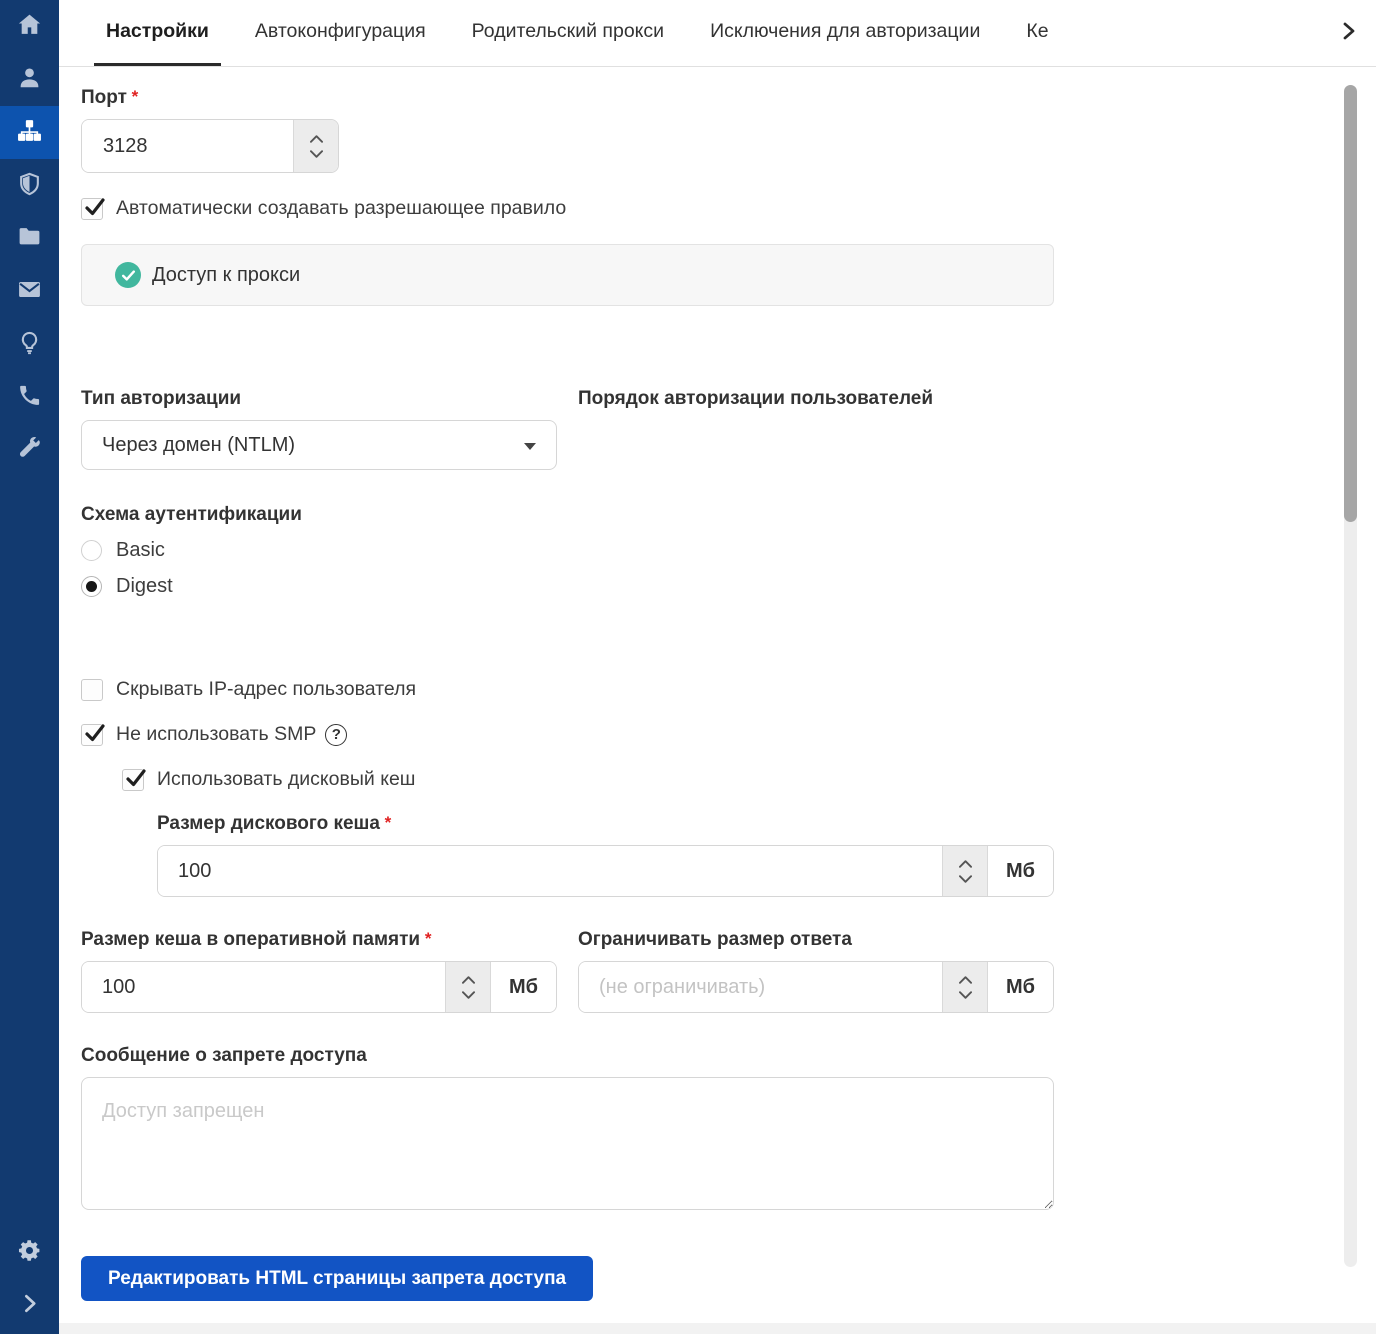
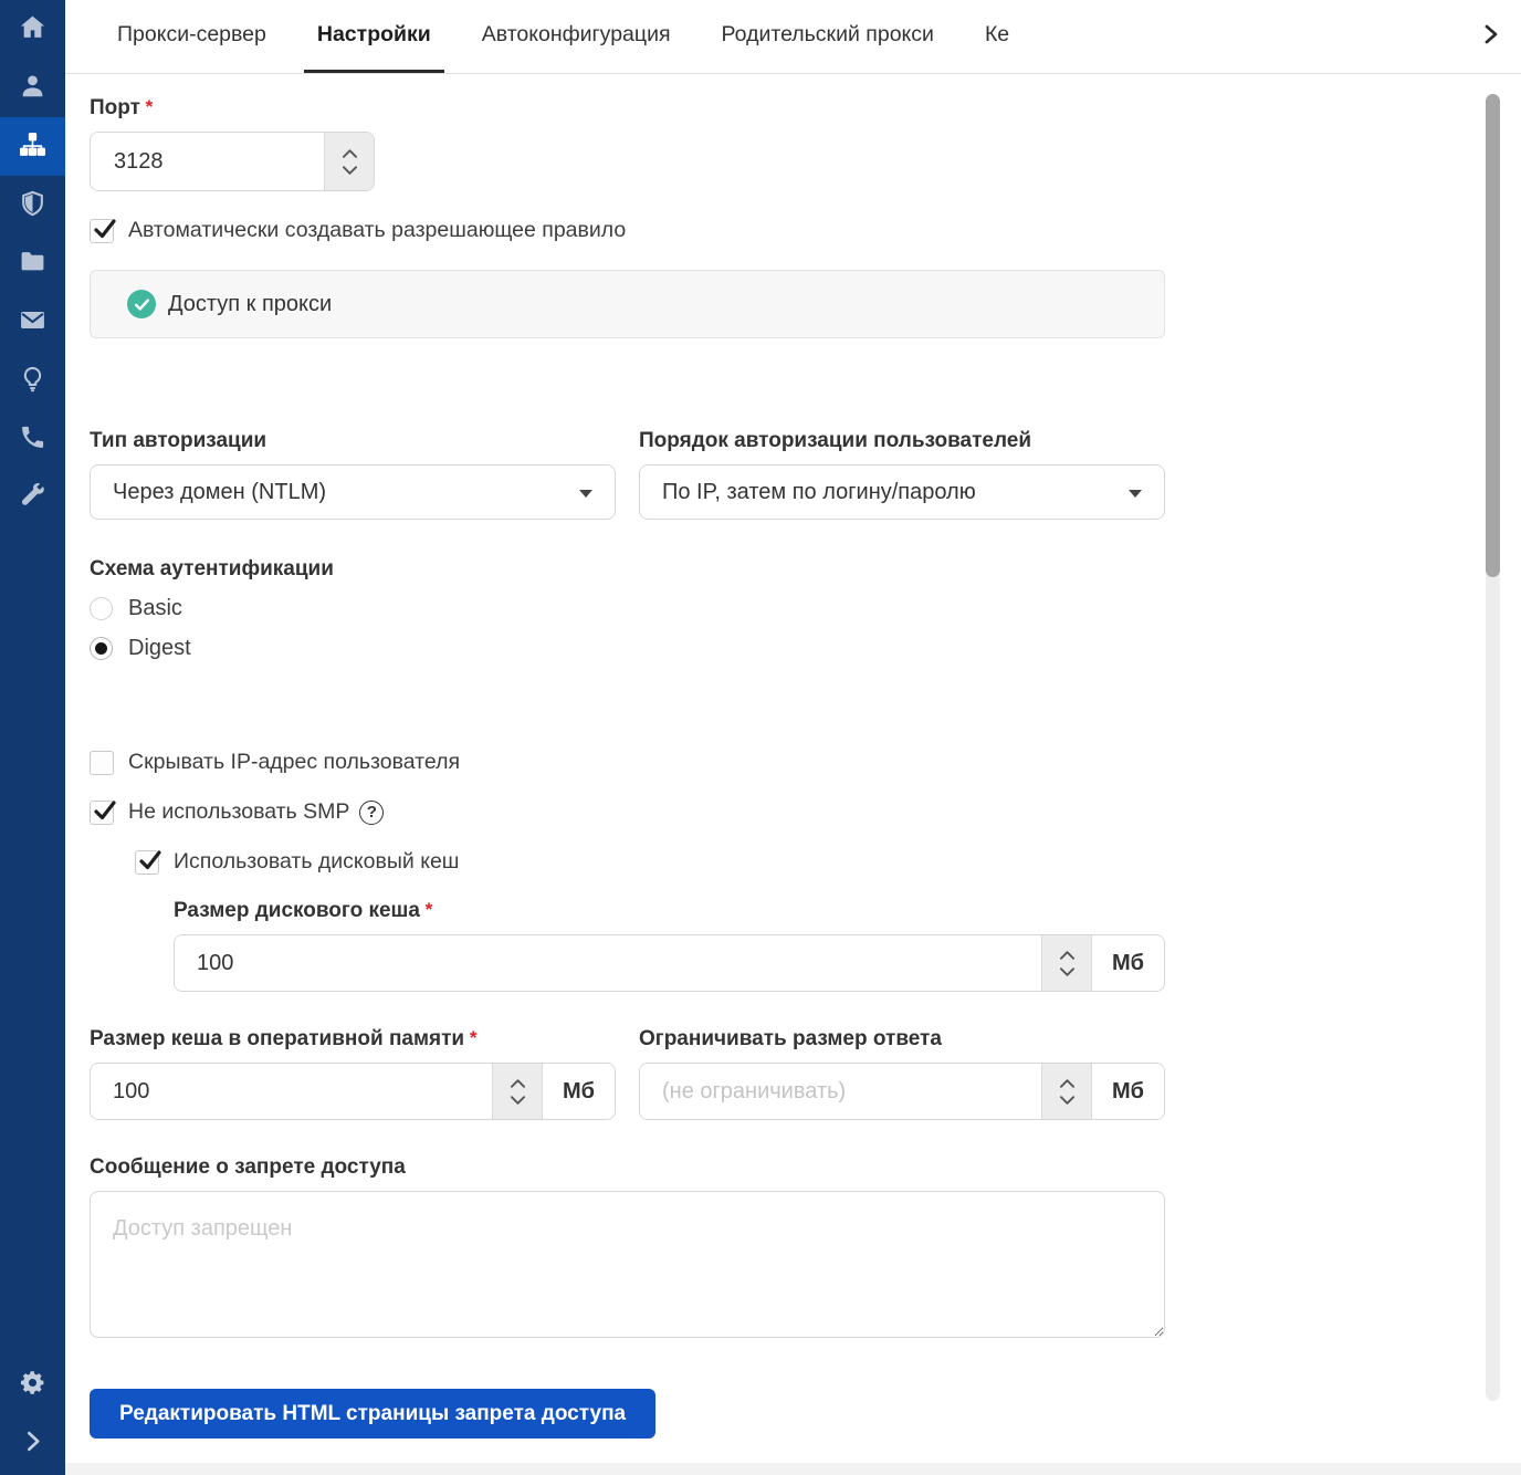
+ Прокси-сервер
  Настройки
  Автоконфигурация
  Родительский прокси
- Исключения для авторизации
  Ке
  Порт
  3128
  Автоматически создавать разрешающее правило
  Доступ к прокси
  Тип авторизации
  Через домен (NTLM)
  Порядок авторизации пользователей
+ По IP, затем по логину/паролю
  Схема аутентификации
  Basic
  Digest
  Скрывать IP-адрес пользователя
  Не использовать SMP
  Использовать дисковый кеш
  Размер дискового кеша
  100
  Мб
  Размер кеша в оперативной памяти
  100
  Мб
  Ограничивать размер ответа
  (не ограничивать)
  Мб
  Сообщение о запрете доступа
  Доступ запрещен
  Редактировать HTML страницы запрета доступа
